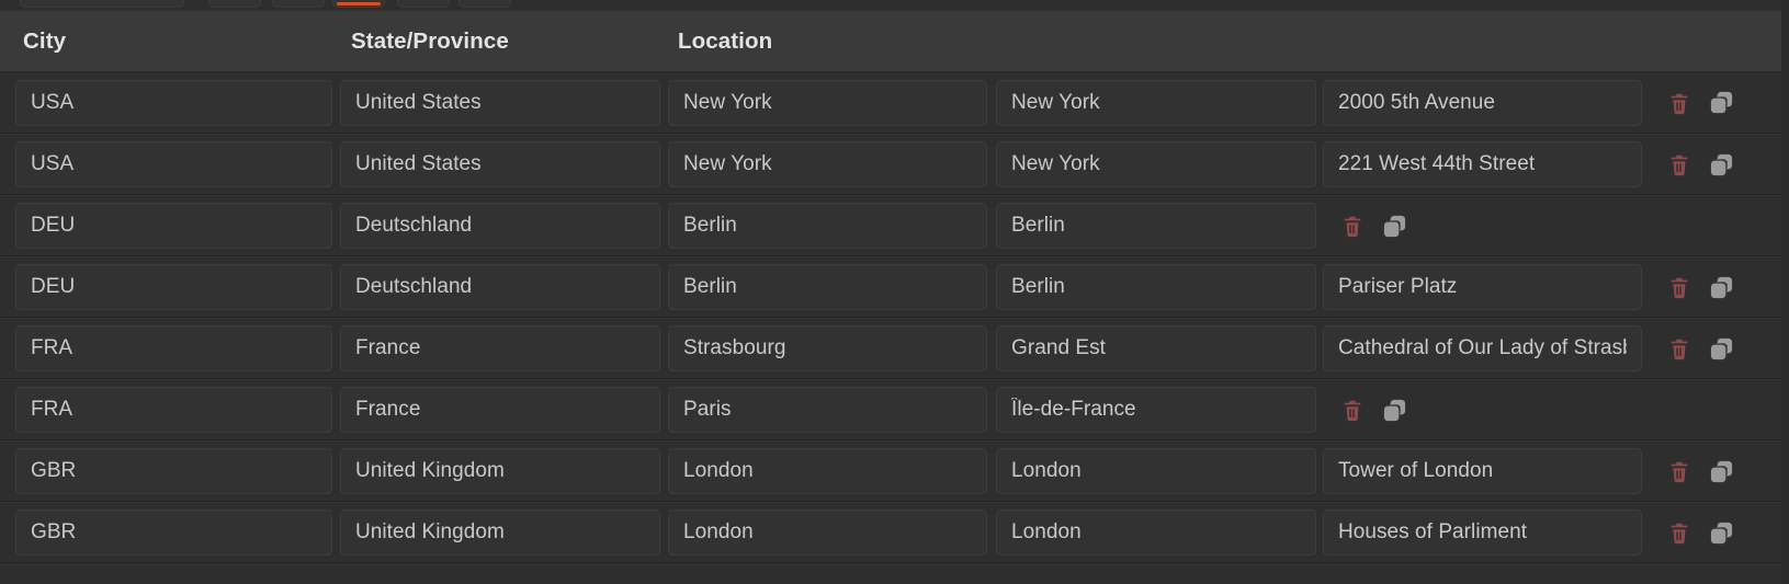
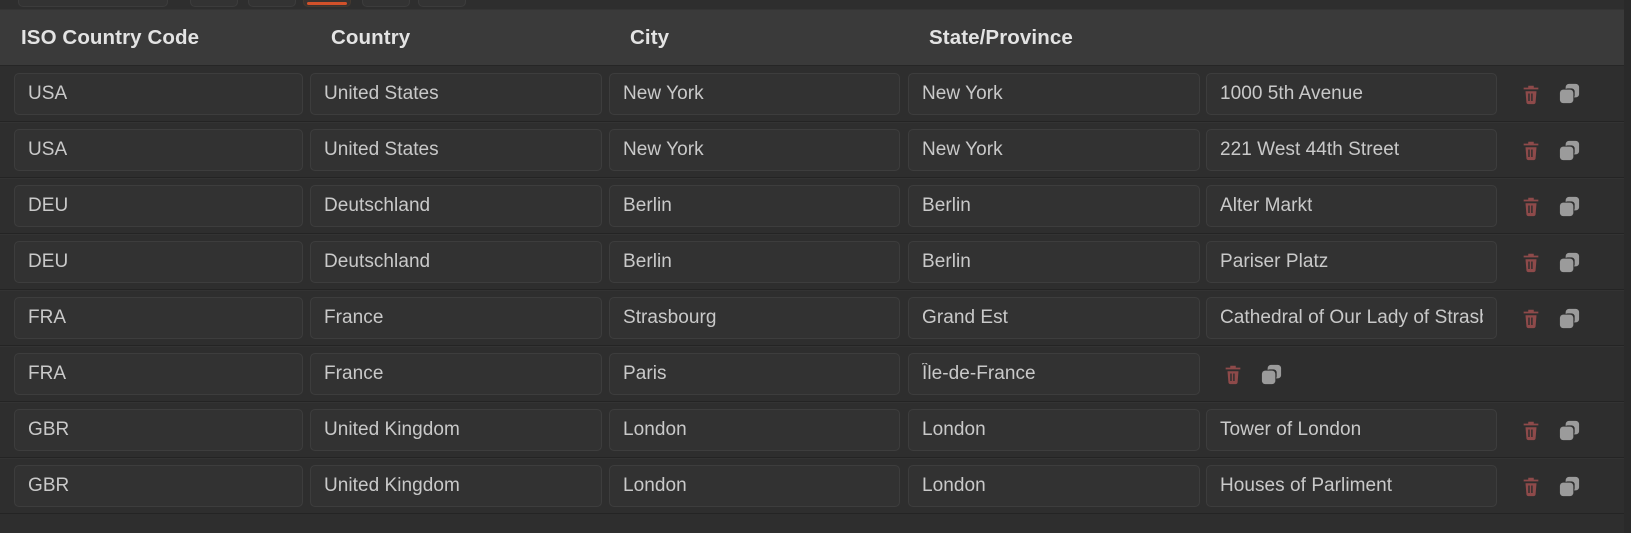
+ ISO Country Code
+ Country
  City
  State/Province
- Location
  USA
  United States
  New York
  New York
- 2000 5th Avenue
+ 1000 5th Avenue
  USA
  United States
  New York
  New York
  221 West 44th Street
  DEU
  Deutschland
  Berlin
  Berlin
+ Alter Markt
  DEU
  Deutschland
  Berlin
  Berlin
  Pariser Platz
  FRA
  France
  Strasbourg
  Grand Est
  Cathedral of Our Lady of Stras
  FRA
  France
  Paris
  Île-de-France
  GBR
  United Kingdom
  London
  London
  Tower of London
  GBR
  United Kingdom
  London
  London
  Houses of Parliment
